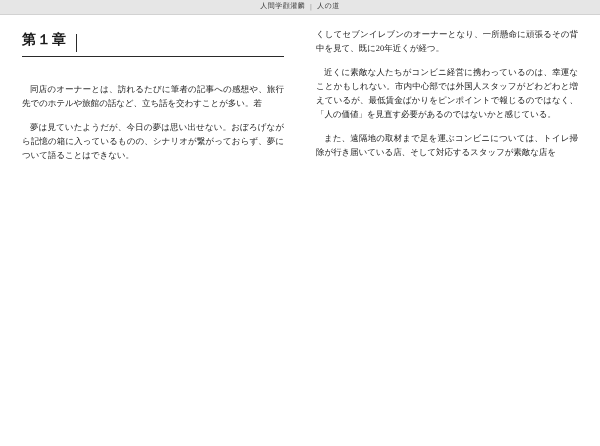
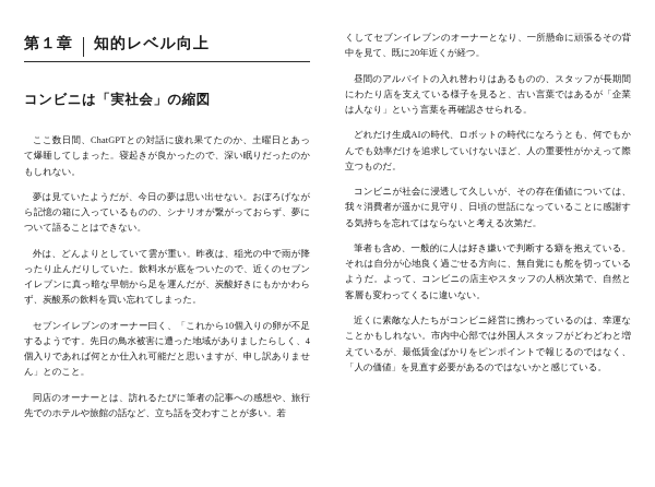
- 人間学顴灌麟
- |
- 人の道
  第１章
+ 知的レベル向上
+ コンビニは「実社会」の縮図
+ ここ数日間、ChatGPTとの対話に疲れ果てたのか、土曜日とあって爆睡してしまった。寝起きが良かったので、深い眠りだったのかもしれない。
- 同店のオーナーとは、訪れるたびに筆者の記事への感想や、旅行先でのホテルや旅館の話など、立ち話を交わすことが多い。若
+ 夢は見ていたようだが、今日の夢は思い出せない。おぼろげながら記憶の箱に入っているものの、シナリオが繋がっておらず、夢について語ることはできない。
+ 外は、どんよりとしていて雲が重い。昨夜は、稲光の中で雨が降ったり止んだりしていた。飲料水が底をついたので、近くのセブンイレブンに真っ暗な早朝から足を運んだが、炭酸好きにもかかわらず、炭酸系の飲料を買い忘れてしまった。
+ セブンイレブンのオーナー曰く、「これから10個入りの卵が不足するようです。先日の鳥水被害に遭った地域がありましたらしく、4個入りであれば何とか仕入れ可能だと思いますが、申し訳ありません」とのこと。
- 夢は見ていたようだが、今日の夢は思い出せない。おぼろげながら記憶の箱に入っているものの、シナリオが繋がっておらず、夢について語ることはできない。
+ 同店のオーナーとは、訪れるたびに筆者の記事への感想や、旅行先でのホテルや旅館の話など、立ち話を交わすことが多い。若
  くしてセブンイレブンのオーナーとなり、一所懸命に頑張るその背中を見て、既に20年近くが経つ。
+ 昼間のアルバイトの入れ替わりはあるものの、スタッフが長期間にわたり店を支えている様子を見ると、古い言葉ではあるが「企業は人なり」という言葉を再確認させられる。
+ どれだけ生成AIの時代、ロボットの時代になろうとも、何でもかんでも効率だけを追求していけないほど、人の重要性がかえって際立つものだ。
+ コンビニが社会に浸透して久しいが、その存在価値については、我々消費者が遥かに見守り、日頃の世話になっていることに感謝する気持ちを忘れてはならないと考える次第だ。
+ 筆者も含め、一般的に人は好き嫌いで判断する癖を抱えている。それは自分が心地良く過ごせる方向に、無自覚にも舵を切っているようだ。よって、コンビニの店主やスタッフの人柄次第で、自然と客層も変わってくるに違いない。
  近くに素敵な人たちがコンビニ経営に携わっているのは、幸運なことかもしれない。市内中心部では外国人スタッフがどわどわと増えているが、最低賃金ばかりをピンポイントで報じるのではなく、「人の価値」を見直す必要があるのではないかと感じている。
- また、遠隔地の取材まで足を運ぶコンビニについては、トイレ掃除が行き届いている店、そして対応するスタッフが素敵な店を
